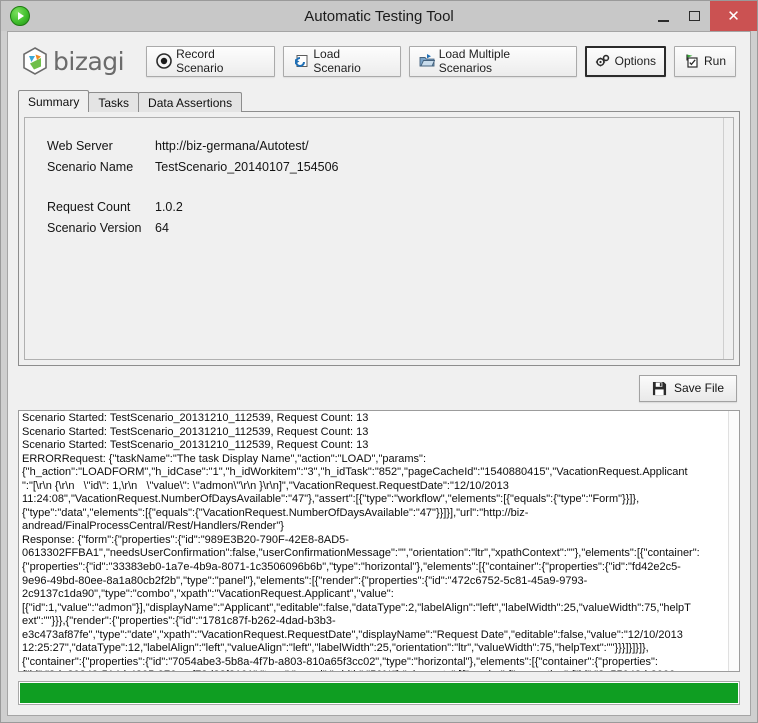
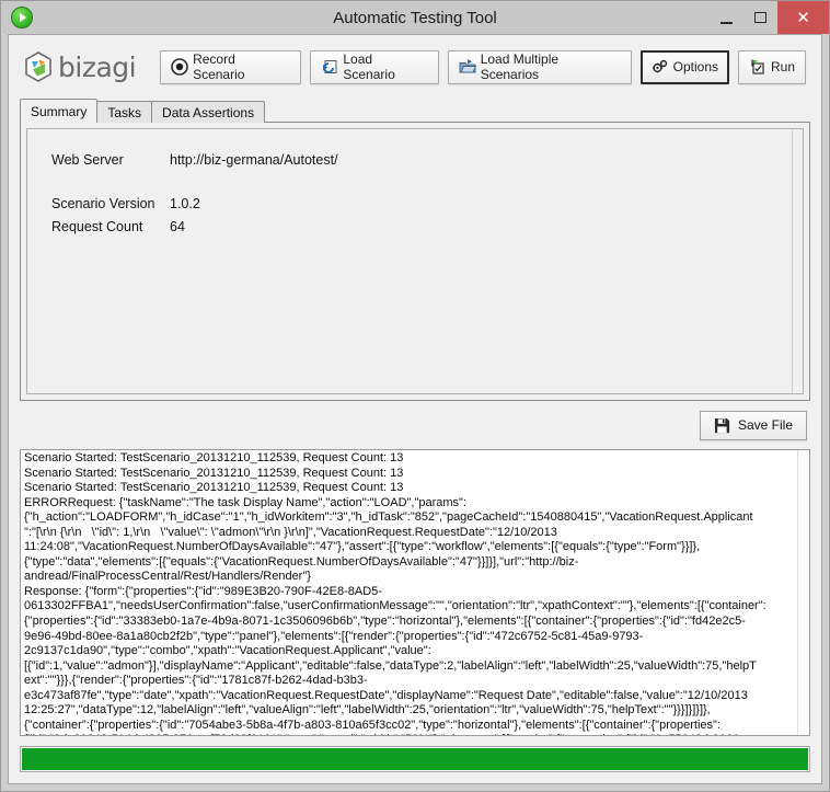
  Automatic Testing Tool
  ✕
  bizagi
  Record Scenario
  Load Scenario
  Load Multiple Scenarios
  Options
  Run
  Summary
  Tasks
  Data Assertions
  Web Server
  http://biz-germana/Autotest/
- Scenario Name
- TestScenario_20140107_154506
- Request Count
+ Scenario Version
  1.0.2
- Scenario Version
+ Request Count
  64
  Save File
  Scenario Started: TestScenario_20131210_112539, Request Count: 13
  Scenario Started: TestScenario_20131210_112539, Request Count: 13
  Scenario Started: TestScenario_20131210_112539, Request Count: 13
  ERRORRequest: {"taskName":"The task Display Name","action":"LOAD","params":
  {"h_action":"LOADFORM","h_idCase":"1","h_idWorkitem":"3","h_idTask":"852","pageCacheId":"1540880415","VacationRequest.Applicant
  ":"[\r\n {\r\n \"id\": 1,\r\n \"value\": \"admon\"\r\n }\r\n]","VacationRequest.RequestDate":"12/10/2013
  11:24:08","VacationRequest.NumberOfDaysAvailable":"47"},"assert":[{"type":"workflow","elements":[{"equals":{"type":"Form"}}]},
  {"type":"data","elements":[{"equals":{"VacationRequest.NumberOfDaysAvailable":"47"}}]}],"url":"http://biz-
  andread/FinalProcessCentral/Rest/Handlers/Render"}
  Response: {"form":{"properties":{"id":"989E3B20-790F-42E8-8AD5-
  0613302FFBA1","needsUserConfirmation":false,"userConfirmationMessage":"","orientation":"ltr","xpathContext":""},"elements":[{"container":
  {"properties":{"id":"33383eb0-1a7e-4b9a-8071-1c3506096b6b","type":"horizontal"},"elements":[{"container":{"properties":{"id":"fd42e2c5-
  9e96-49bd-80ee-8a1a80cb2f2b","type":"panel"},"elements":[{"render":{"properties":{"id":"472c6752-5c81-45a9-9793-
  2c9137c1da90","type":"combo","xpath":"VacationRequest.Applicant","value":
  [{"id":1,"value":"admon"}],"displayName":"Applicant","editable":false,"dataType":2,"labelAlign":"left","labelWidth":25,"valueWidth":75,"helpT
  ext":""}}},{"render":{"properties":{"id":"1781c87f-b262-4dad-b3b3-
  e3c473af87fe","type":"date","xpath":"VacationRequest.RequestDate","displayName":"Request Date","editable":false,"value":"12/10/2013
  12:25:27","dataType":12,"labelAlign":"left","valueAlign":"left","labelWidth":25,"orientation":"ltr","valueWidth":75,"helpText":""}}}]}]}]},
  {"container":{"properties":{"id":"7054abe3-5b8a-4f7b-a803-810a65f3cc02","type":"horizontal"},"elements":[{"container":{"properties":
